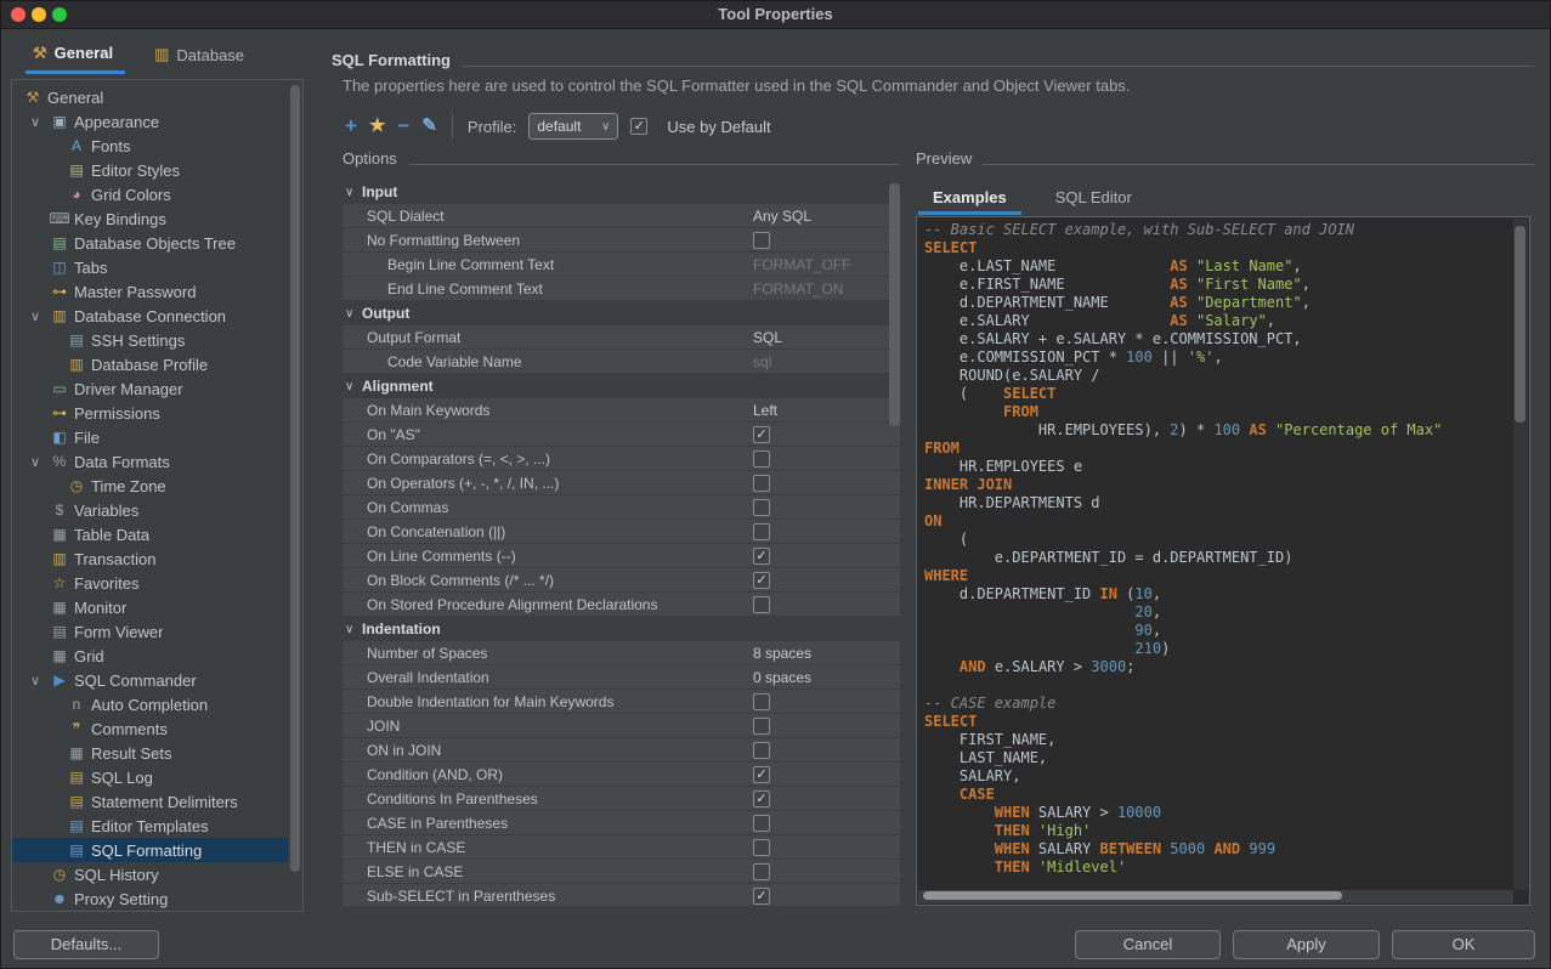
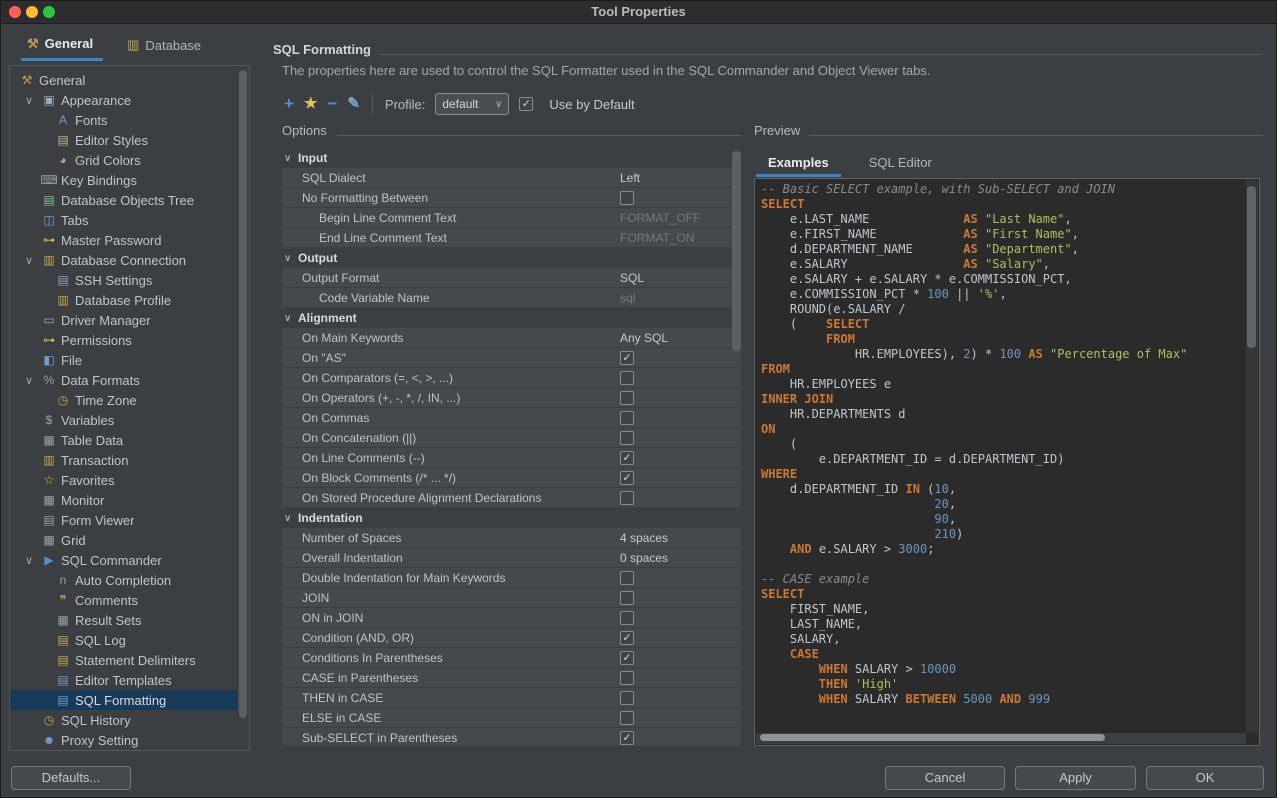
  Tool Properties
  ⚒
  General
  ▥
  Database
  ⚒
  General
  ∨
  ▣
  Appearance
  A
  Fonts
  ▤
  Editor Styles
  ◕
  Grid Colors
  ⌨
  Key Bindings
  ▤
  Database Objects Tree
  ◫
  Tabs
  ⊶
  Master Password
  ∨
  ▥
  Database Connection
  ▤
  SSH Settings
  ▥
  Database Profile
  ▭
  Driver Manager
  ⊶
  Permissions
  ◧
  File
  ∨
  %
  Data Formats
  ◷
  Time Zone
  $
  Variables
  ▦
  Table Data
  ▥
  Transaction
  ☆
  Favorites
  ▦
  Monitor
  ▤
  Form Viewer
  ▦
  Grid
  ∨
  ▶
  SQL Commander
  n
  Auto Completion
  ❞
  Comments
  ▦
  Result Sets
  ▤
  SQL Log
  ▤
  Statement Delimiters
  ▤
  Editor Templates
  ▤
  SQL Formatting
  ◷
  SQL History
  ☻
  Proxy Setting
  Defaults...
  SQL Formatting
  The properties here are used to control the SQL Formatter used in the SQL Commander and Object Viewer tabs.
  +
  ★
  −
  ✎
  Profile:
  default
  ∨
  ✓
  Use by Default
  Options
  ∨
  Input
  SQL Dialect
- Any SQL
+ Left
  No Formatting Between
  Begin Line Comment Text
  FORMAT_OFF
  End Line Comment Text
  FORMAT_ON
  ∨
  Output
  Output Format
  SQL
  Code Variable Name
  sql
  ∨
  Alignment
  On Main Keywords
- Left
+ Any SQL
  On "AS"
  ✓
  On Comparators (=, <, >, ...)
  On Operators (+, -, *, /, IN, ...)
  On Commas
  On Concatenation (||)
  On Line Comments (--)
  ✓
  On Block Comments (/* ... */)
  ✓
  On Stored Procedure Alignment Declarations
  ∨
  Indentation
  Number of Spaces
- 8 spaces
+ 4 spaces
  Overall Indentation
  0 spaces
  Double Indentation for Main Keywords
  JOIN
  ON in JOIN
  Condition (AND, OR)
  ✓
  Conditions In Parentheses
  ✓
  CASE in Parentheses
  THEN in CASE
  ELSE in CASE
  Sub-SELECT in Parentheses
  ✓
  Preview
  Examples
  SQL Editor
  -- Basic SELECT example, with Sub-SELECT and JOIN
  SELECT
  e.LAST_NAME AS "Last Name",
  e.FIRST_NAME AS "First Name",
  d.DEPARTMENT_NAME AS "Department",
  e.SALARY AS "Salary",
  e.SALARY + e.SALARY * e.COMMISSION_PCT,
  e.COMMISSION_PCT * 100 || '%',
  ROUND(e.SALARY /
  ( SELECT
  FROM
  HR.EMPLOYEES), 2) * 100 AS "Percentage of Max"
  FROM
  HR.EMPLOYEES e
  INNER JOIN
  HR.DEPARTMENTS d
  ON
  (
  e.DEPARTMENT_ID = d.DEPARTMENT_ID)
  WHERE
  d.DEPARTMENT_ID IN (10,
  20,
  90,
  210)
  AND e.SALARY > 3000;
  -- CASE example
  SELECT
  FIRST_NAME,
  LAST_NAME,
  SALARY,
  CASE
  WHEN SALARY > 10000
  THEN 'High'
  WHEN SALARY BETWEEN 5000 AND 999
- THEN 'Midlevel'
  Cancel
  Apply
  OK
